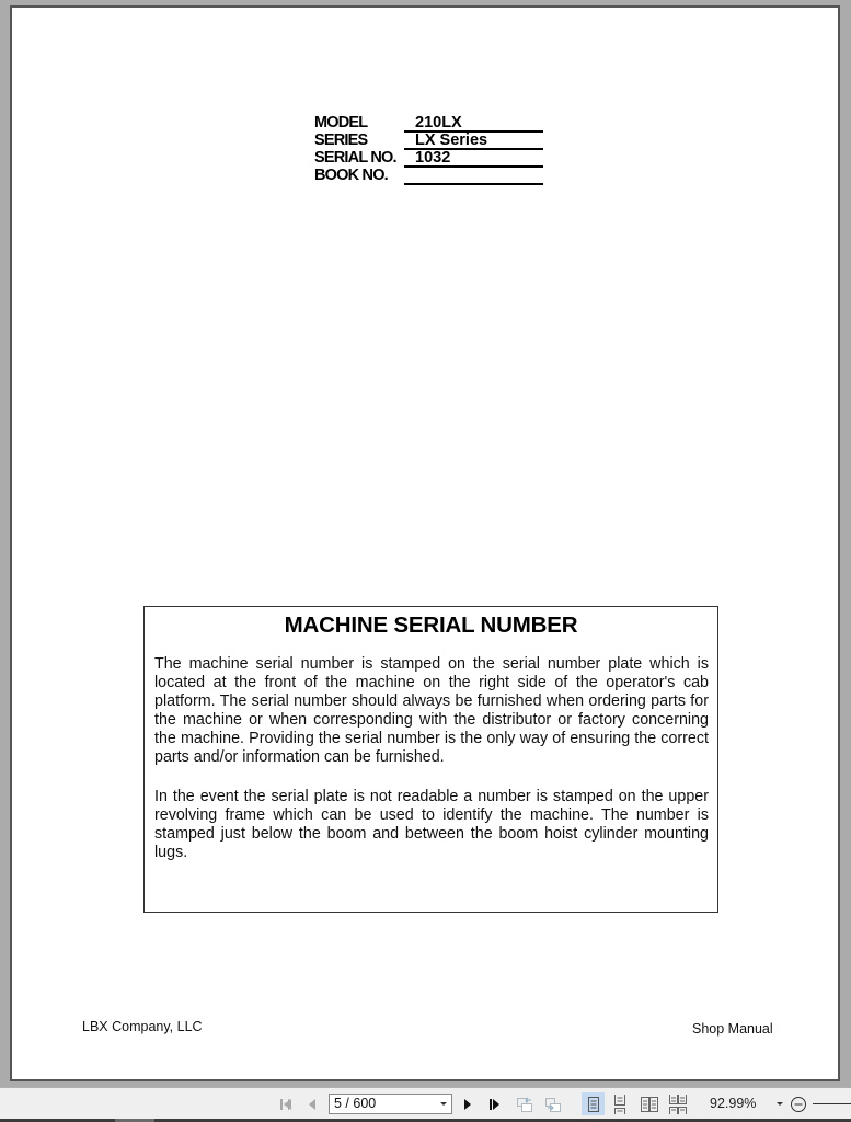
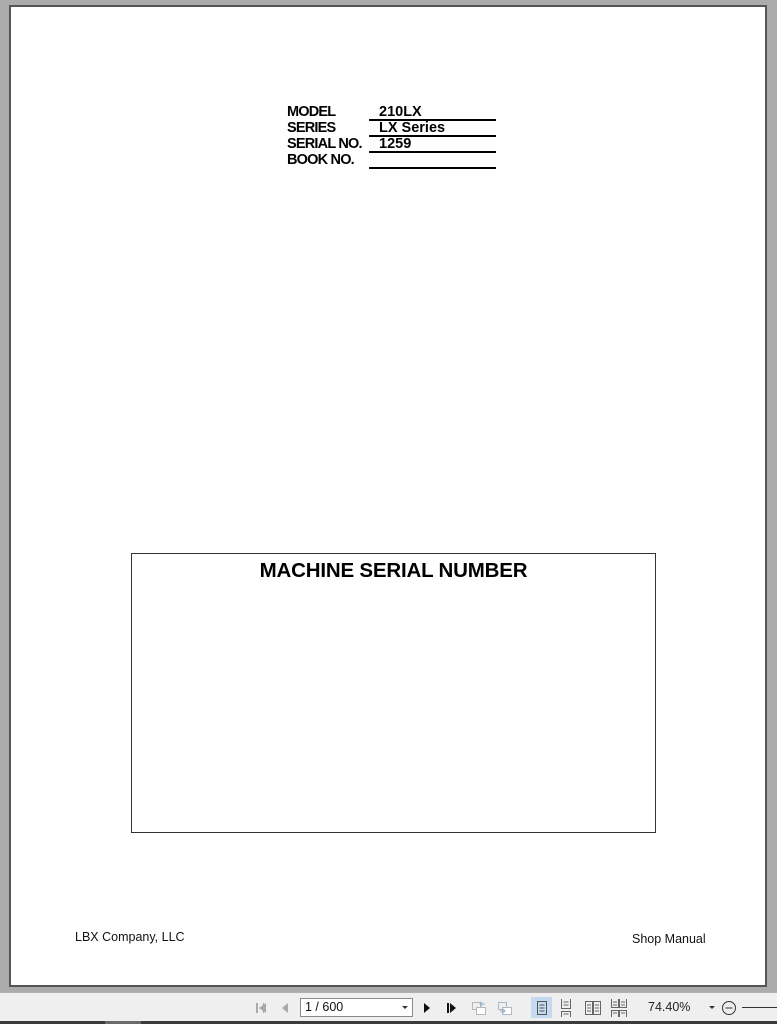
  MODEL
  210LX
  SERIES
  LX Series
  SERIAL NO.
- 1032
+ 1259
  BOOK NO.
  MACHINE SERIAL NUMBER
- The machine serial number is stamped on the serial number plate which is located at the front of the machine on the right side of the operator's cab platform. The serial number should always be furnished when ordering parts for the machine or when corresponding with the distributor or factory concerning the machine. Providing the serial number is the only way of ensuring the correct parts and/or information can be furnished.
- In the event the serial plate is not readable a number is stamped on the upper revolving frame which can be used to identify the machine. The number is stamped just below the boom and between the boom hoist cylinder mounting lugs.
  LBX Company, LLC
  Shop Manual
- 5 / 600
+ 1 / 600
- 92.99%
+ 74.40%
